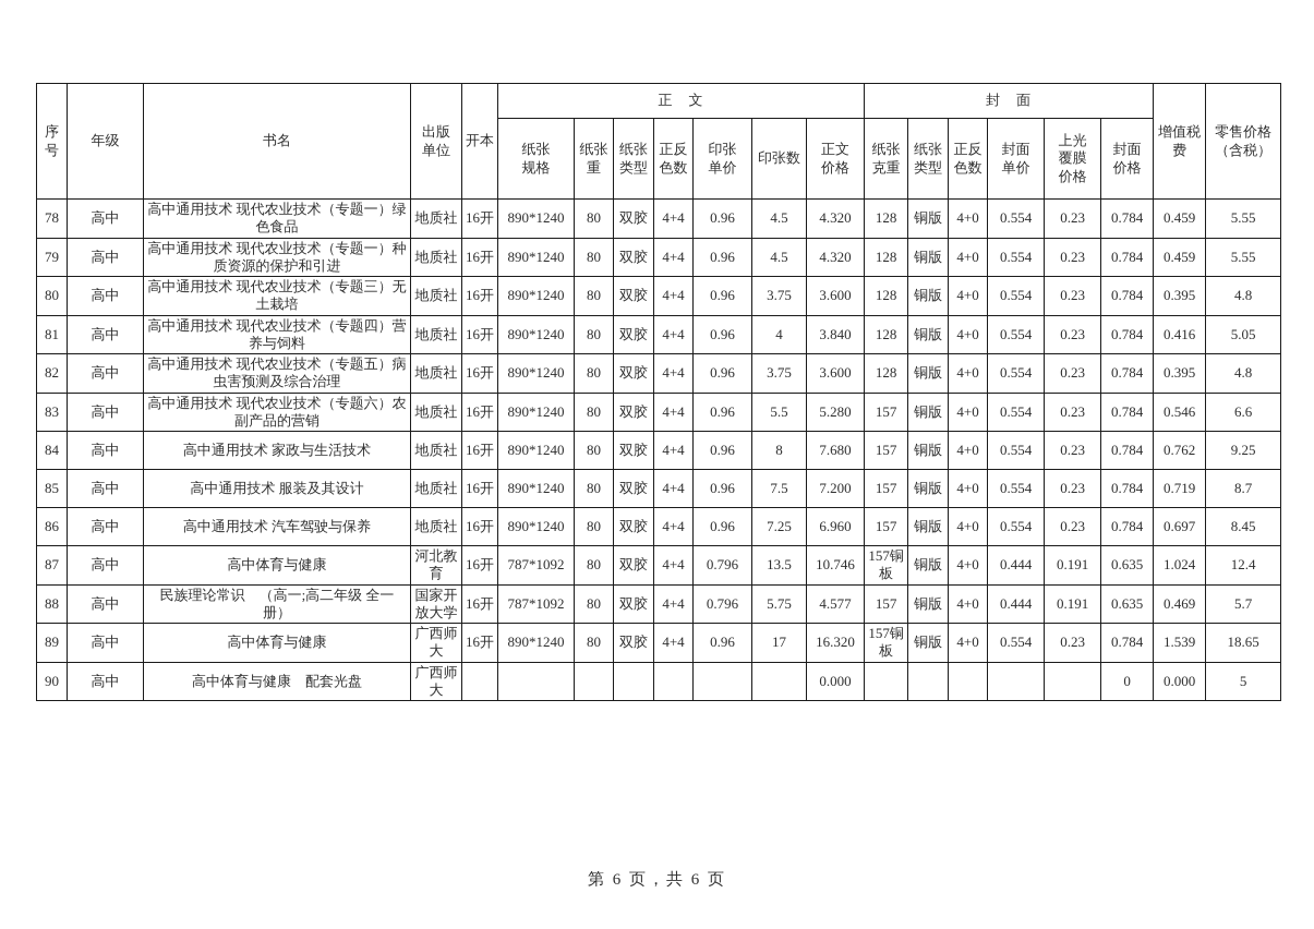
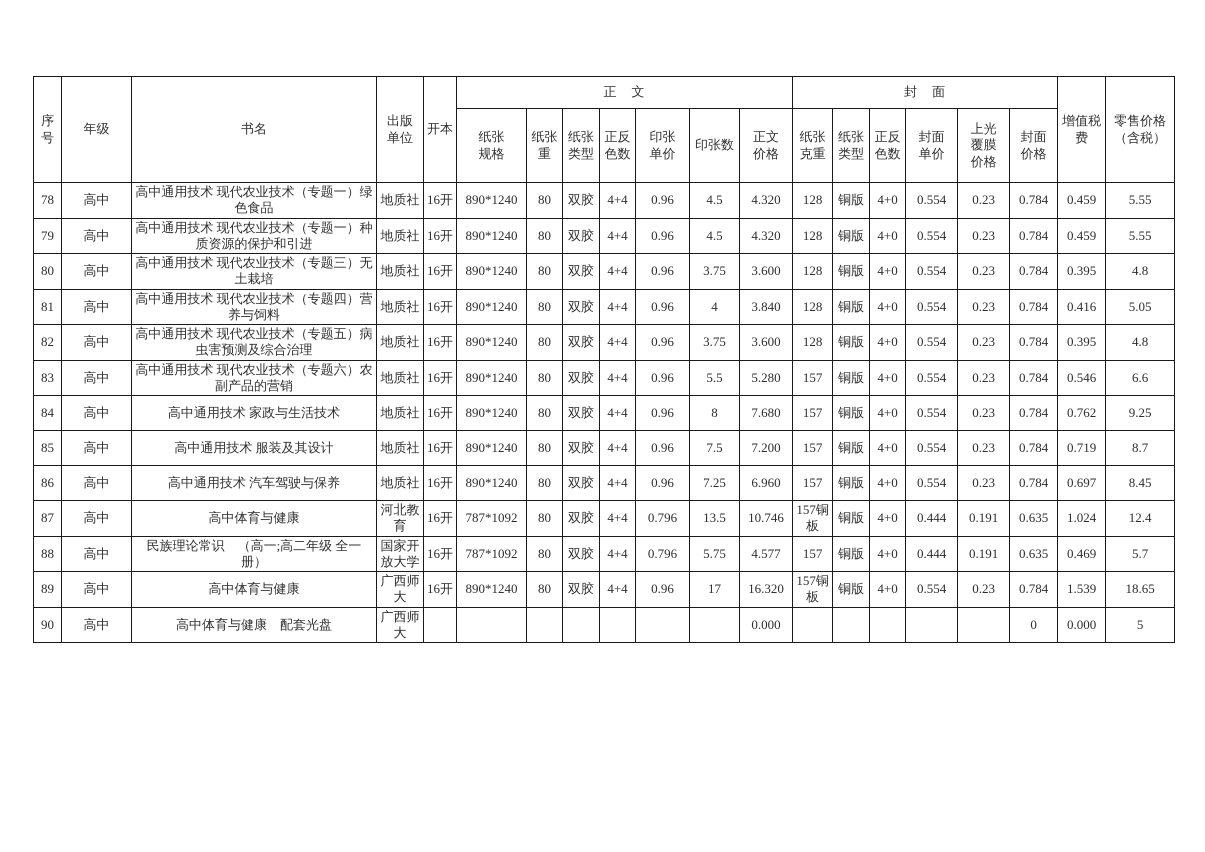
  序 号	年级	书名	出版 单位	开本	正 文	封 面	增值税 费	零售价格 （含税）
  纸张 规格	纸张 重	纸张 类型	正反 色数	印张 单价	印张数	正文 价格	纸张 克重	纸张 类型	正反 色数	封面 单价	上光 覆膜 价格	封面 价格
  78	高中	高中通用技术 现代农业技术（专题一）绿色食品	地质社	16开	890*1240	80	双胶	4+4	0.96	4.5	4.320	128	铜版	4+0	0.554	0.23	0.784	0.459	5.55
  79	高中	高中通用技术 现代农业技术（专题一）种质资源的保护和引进	地质社	16开	890*1240	80	双胶	4+4	0.96	4.5	4.320	128	铜版	4+0	0.554	0.23	0.784	0.459	5.55
  80	高中	高中通用技术 现代农业技术（专题三）无土栽培	地质社	16开	890*1240	80	双胶	4+4	0.96	3.75	3.600	128	铜版	4+0	0.554	0.23	0.784	0.395	4.8
  81	高中	高中通用技术 现代农业技术（专题四）营养与饲料	地质社	16开	890*1240	80	双胶	4+4	0.96	4	3.840	128	铜版	4+0	0.554	0.23	0.784	0.416	5.05
  82	高中	高中通用技术 现代农业技术（专题五）病虫害预测及综合治理	地质社	16开	890*1240	80	双胶	4+4	0.96	3.75	3.600	128	铜版	4+0	0.554	0.23	0.784	0.395	4.8
  83	高中	高中通用技术 现代农业技术（专题六）农副产品的营销	地质社	16开	890*1240	80	双胶	4+4	0.96	5.5	5.280	157	铜版	4+0	0.554	0.23	0.784	0.546	6.6
  84	高中	高中通用技术 家政与生活技术	地质社	16开	890*1240	80	双胶	4+4	0.96	8	7.680	157	铜版	4+0	0.554	0.23	0.784	0.762	9.25
  85	高中	高中通用技术 服装及其设计	地质社	16开	890*1240	80	双胶	4+4	0.96	7.5	7.200	157	铜版	4+0	0.554	0.23	0.784	0.719	8.7
  86	高中	高中通用技术 汽车驾驶与保养	地质社	16开	890*1240	80	双胶	4+4	0.96	7.25	6.960	157	铜版	4+0	0.554	0.23	0.784	0.697	8.45
  87	高中	高中体育与健康	河北教育	16开	787*1092	80	双胶	4+4	0.796	13.5	10.746	157铜板	铜版	4+0	0.444	0.191	0.635	1.024	12.4
  88	高中	民族理论常识 （高一;高二年级 全一册）	国家开放大学	16开	787*1092	80	双胶	4+4	0.796	5.75	4.577	157	铜版	4+0	0.444	0.191	0.635	0.469	5.7
  89	高中	高中体育与健康	广西师大	16开	890*1240	80	双胶	4+4	0.96	17	16.320	157铜板	铜版	4+0	0.554	0.23	0.784	1.539	18.65
  90	高中	高中体育与健康 配套光盘	广西师大								0.000						0	0.000	5
- 第 6 页，共 6 页
